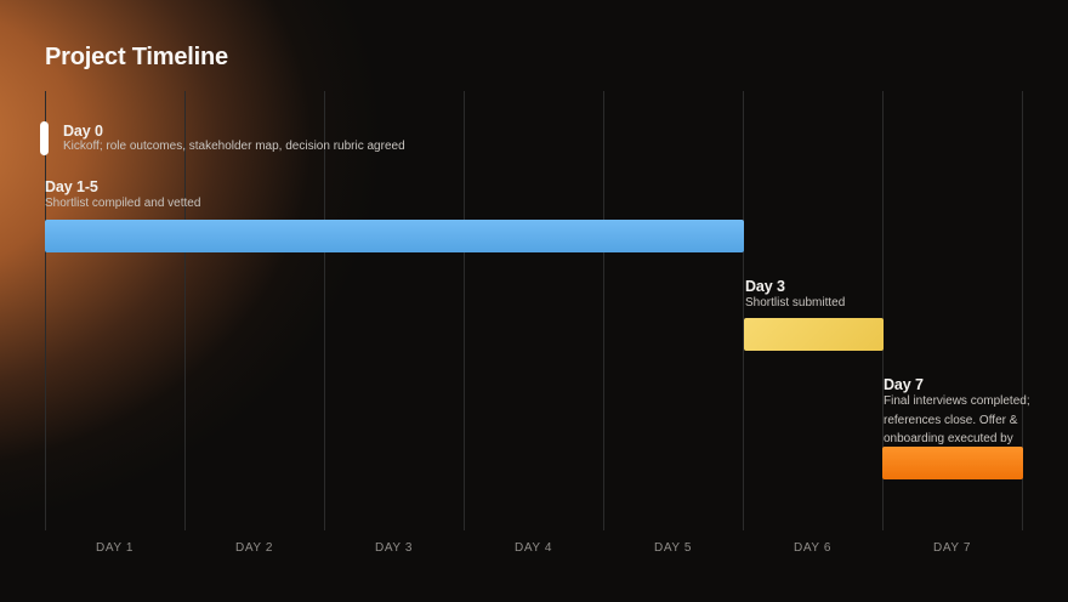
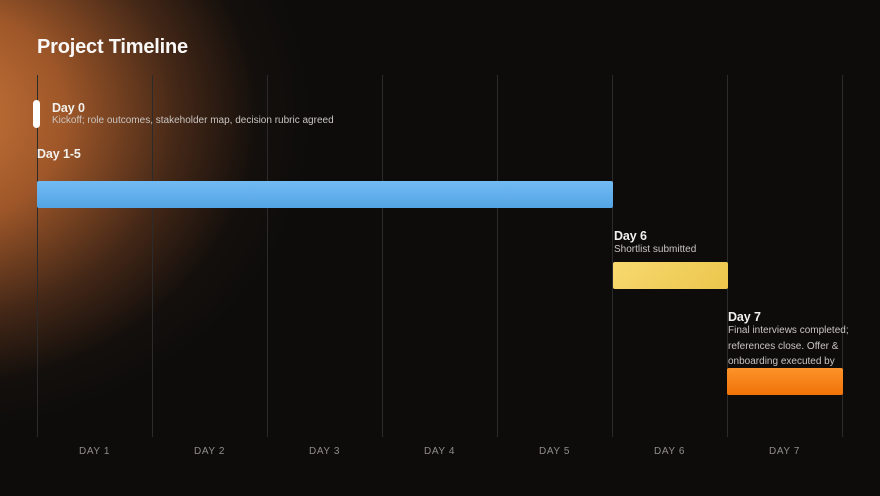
  Project Timeline
  Day 0
  Kickoff; role outcomes, stakeholder map, decision rubric agreed
  Day 1-5
- Shortlist compiled and vetted
- Day 3
+ Day 6
  Shortlist submitted
  Day 7
  Final interviews completed;
  references close. Offer &
  onboarding executed by
  DAY 1
  DAY 2
  DAY 3
  DAY 4
  DAY 5
  DAY 6
  DAY 7
